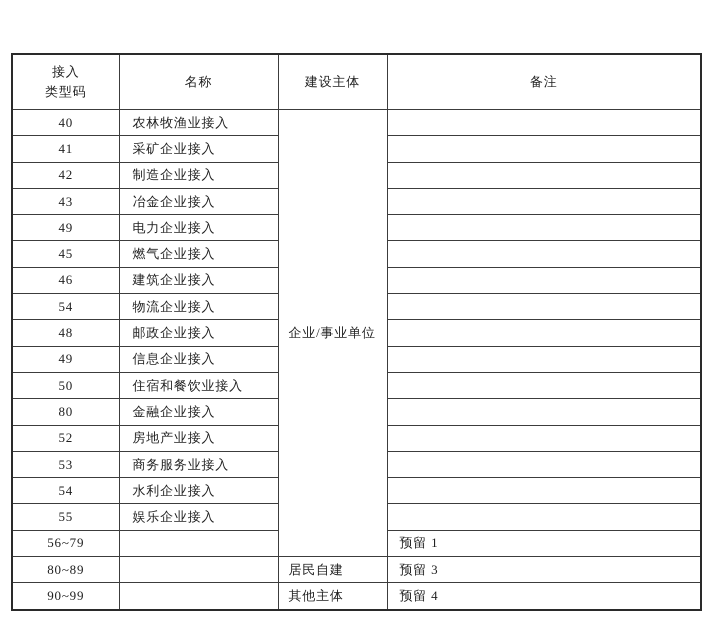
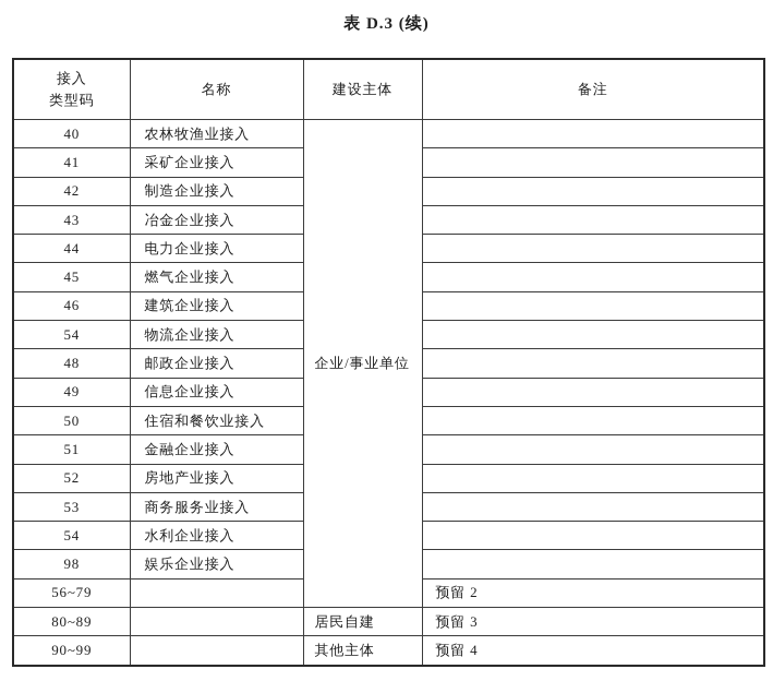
+ 表 D.3 (续)
  接入 类型码	名称	建设主体	备注
  40	农林牧渔业接入	企业/事业单位
  41	采矿企业接入
  42	制造企业接入
  43	冶金企业接入
- 49	电力企业接入
+ 44	电力企业接入
  45	燃气企业接入
  46	建筑企业接入
  54	物流企业接入
  48	邮政企业接入
  49	信息企业接入
  50	住宿和餐饮业接入
- 80	金融企业接入
+ 51	金融企业接入
  52	房地产业接入
  53	商务服务业接入
  54	水利企业接入
- 55	娱乐企业接入
+ 98	娱乐企业接入
- 56~79		预留 1
+ 56~79		预留 2
  80~89		居民自建	预留 3
  90~99		其他主体	预留 4
